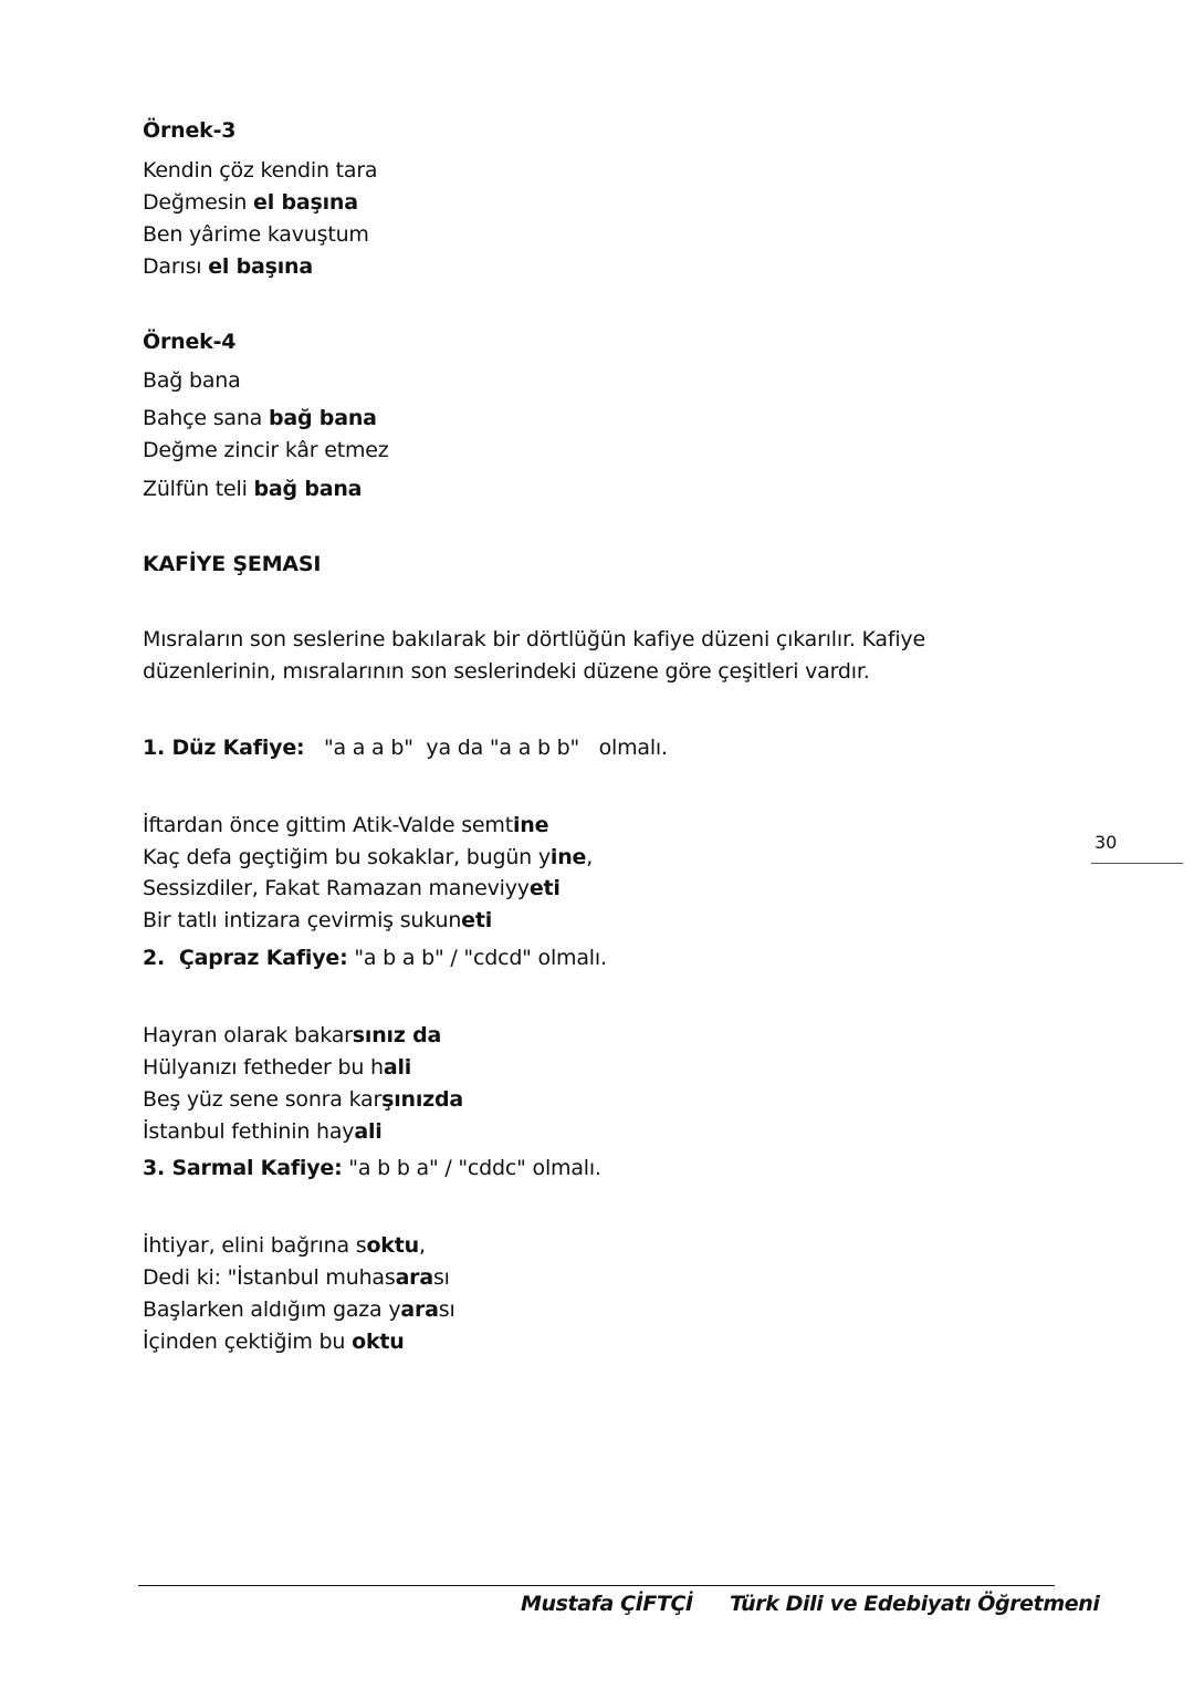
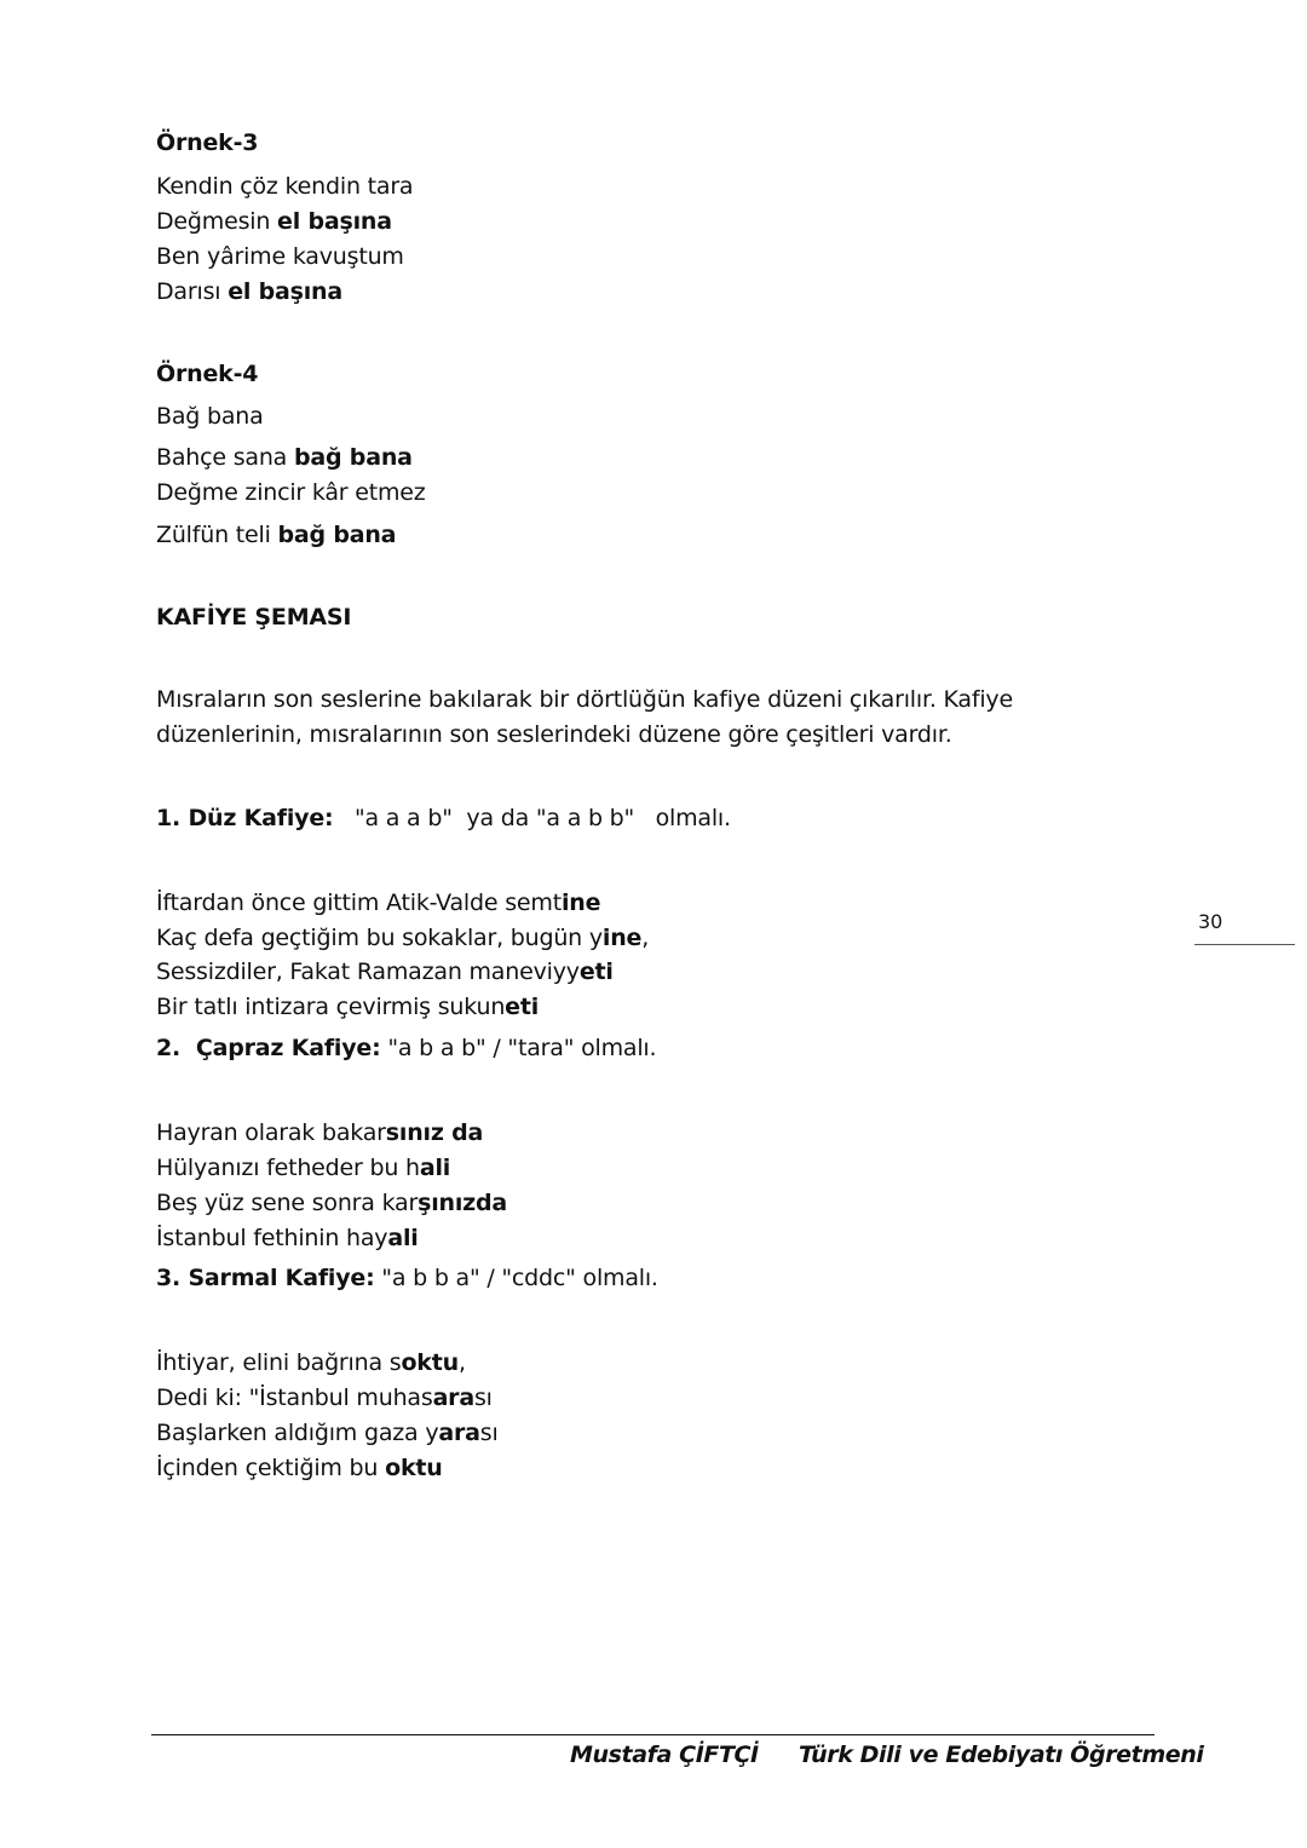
  Örnek-3
  Kendin çöz kendin tara
  Değmesin el başına
  Ben yârime kavuştum
  Darısı el başına
  Örnek-4
  Bağ bana
  Bahçe sana bağ bana
  Değme zincir kâr etmez
  Zülfün teli bağ bana
  KAFİYE ŞEMASI
  Mısraların son seslerine bakılarak bir dörtlüğün kafiye düzeni çıkarılır. Kafiye düzenlerinin, mısralarının son seslerindeki düzene göre çeşitleri vardır.
  1. Düz Kafiye: "a a a b" ya da "a a b b" olmalı.
  İftardan önce gittim Atik-Valde semtine
  Kaç defa geçtiğim bu sokaklar, bugün yine,
  Sessizdiler, Fakat Ramazan maneviyyeti
  Bir tatlı intizara çevirmiş sukuneti
- 2. Çapraz Kafiye: "a b a b" / "cdcd" olmalı.
+ 2. Çapraz Kafiye: "a b a b" / "tara" olmalı.
  Hayran olarak bakarsınız da
  Hülyanızı fetheder bu hali
  Beş yüz sene sonra karşınızda
  İstanbul fethinin hayali
  3. Sarmal Kafiye: "a b b a" / "cddc" olmalı.
  İhtiyar, elini bağrına soktu,
  Dedi ki: "İstanbul muhasarası
  Başlarken aldığım gaza yarası
  İçinden çektiğim bu oktu
  30
  Mustafa ÇİFTÇİ
  Türk Dili ve Edebiyatı Öğretmeni
